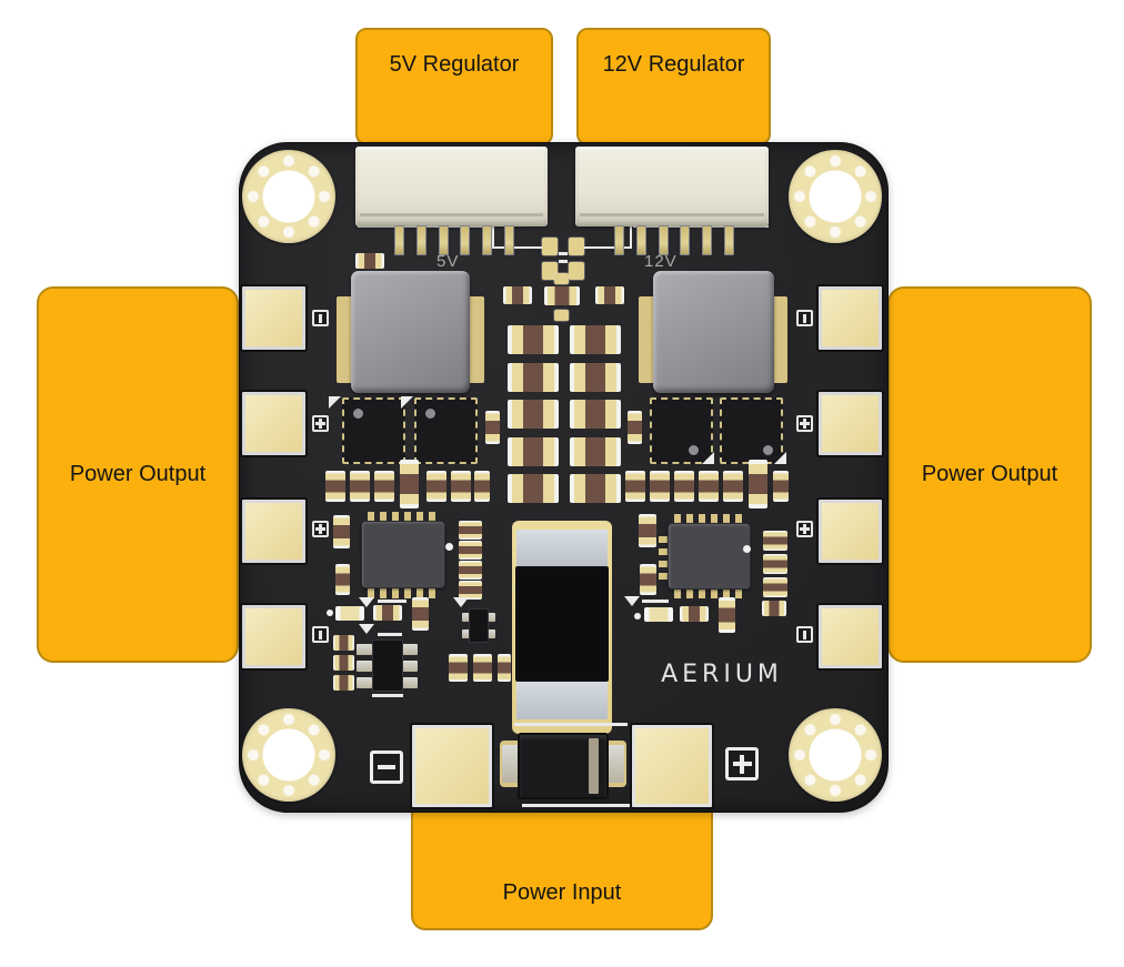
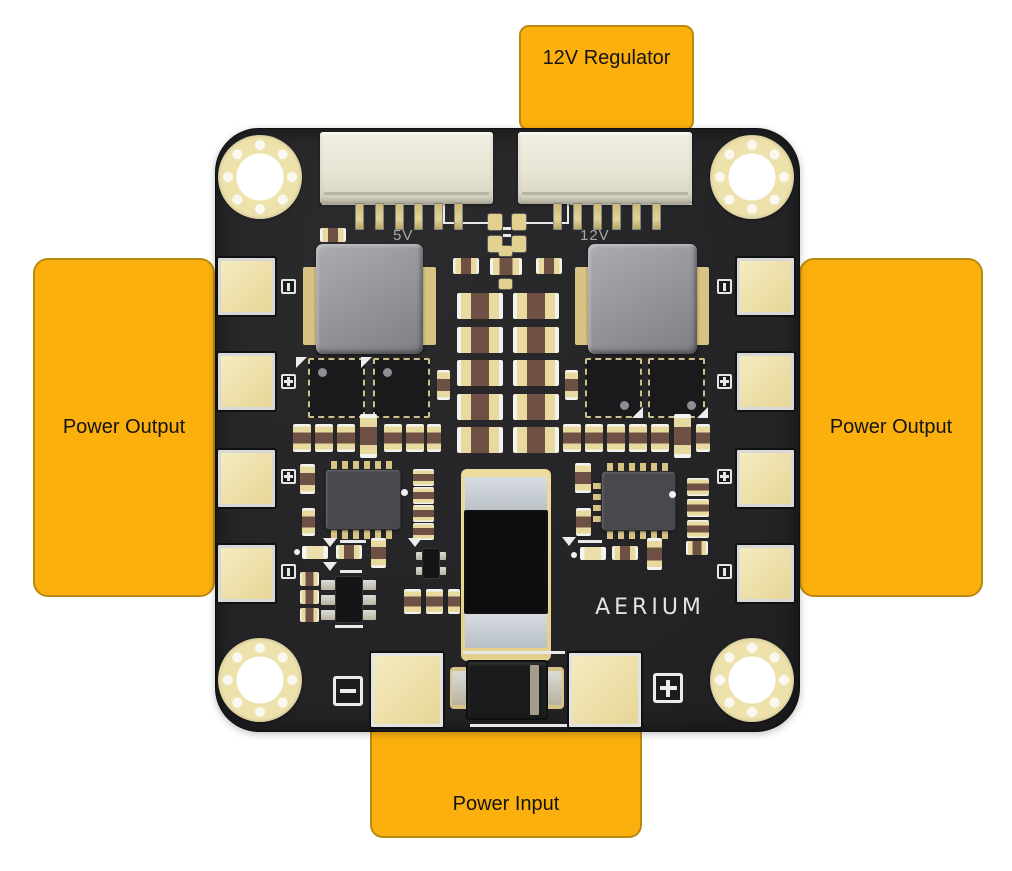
- 5V Regulator
  12V Regulator
  Power Output
  Power Output
  Power Input
  5V
  12V
  AERIUM
